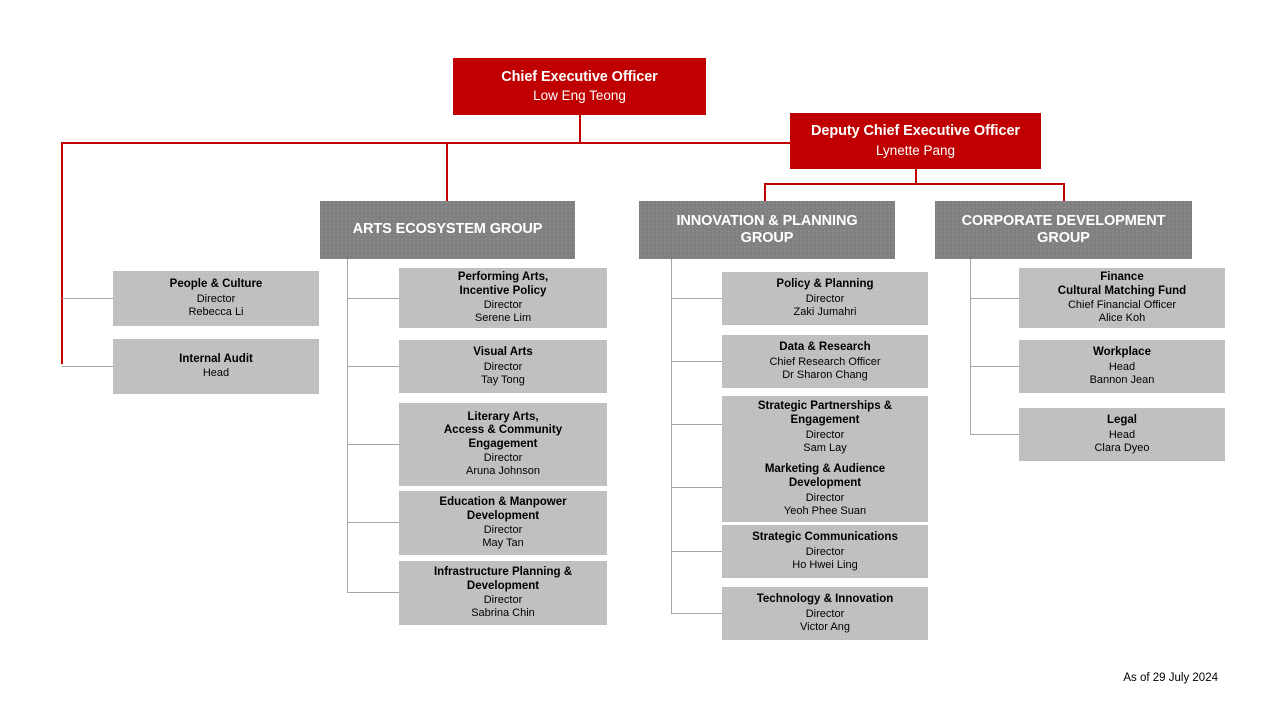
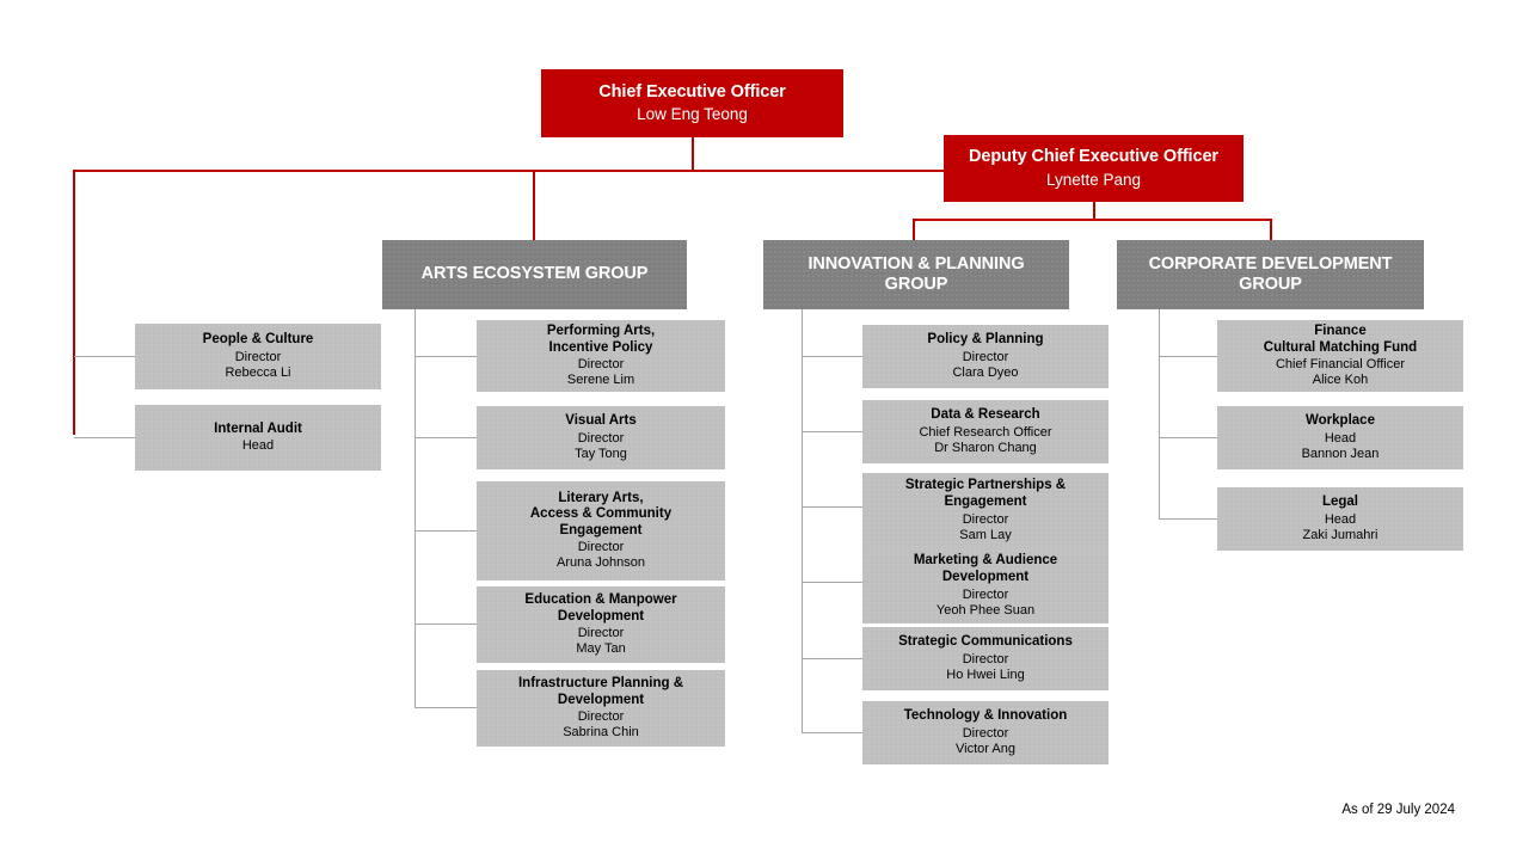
  Chief Executive Officer
  Low Eng Teong
  Deputy Chief Executive Officer
  Lynette Pang
  People & Culture
  Director
  Rebecca Li
  Internal Audit
  Head
  ARTS ECOSYSTEM GROUP
  Performing Arts,
  Incentive Policy
  Director
  Serene Lim
  Visual Arts
  Director
  Tay Tong
  Literary Arts,
  Access & Community
  Engagement
  Director
  Aruna Johnson
  Education & Manpower
  Development
  Director
  May Tan
  Infrastructure Planning &
  Development
  Director
  Sabrina Chin
  INNOVATION & PLANNING
  GROUP
  Policy & Planning
  Director
- Zaki Jumahri
+ Clara Dyeo
  Data & Research
  Chief Research Officer
  Dr Sharon Chang
  Strategic Partnerships &
  Engagement
  Director
  Sam Lay
  Marketing & Audience
  Development
  Director
  Yeoh Phee Suan
  Strategic Communications
  Director
  Ho Hwei Ling
  Technology & Innovation
  Director
  Victor Ang
  CORPORATE DEVELOPMENT
  GROUP
  Finance
  Cultural Matching Fund
  Chief Financial Officer
  Alice Koh
  Workplace
  Head
  Bannon Jean
  Legal
  Head
- Clara Dyeo
+ Zaki Jumahri
  As of 29 July 2024
